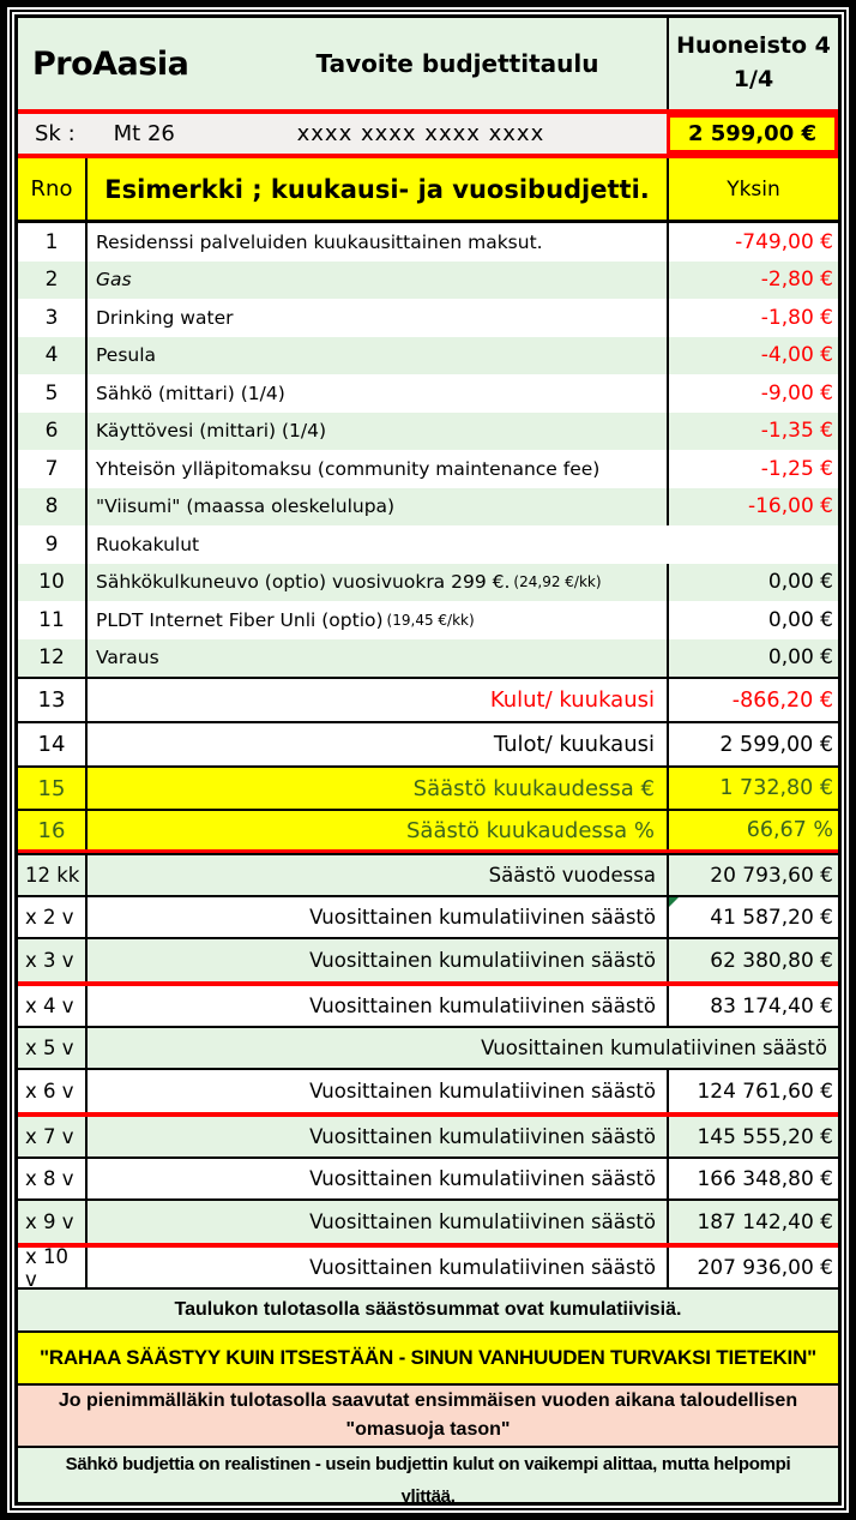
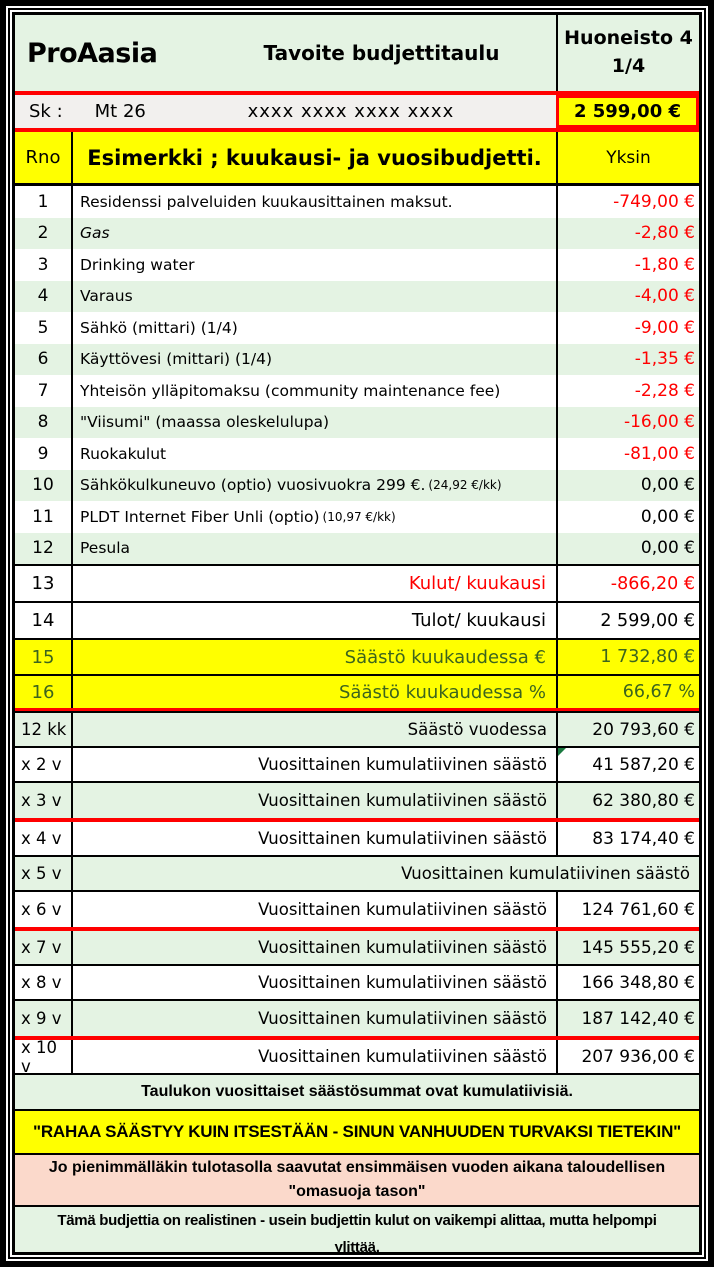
  ProAasia
  Tavoite budjettitaulu
  Huoneisto 4
  1/4
  Sk :
  Mt 26
  xxxx xxxx xxxx xxxx
  2 599,00 €
  Rno
  Esimerkki ; kuukausi- ja vuosibudjetti.
  Yksin
  1
  Residenssi palveluiden kuukausittainen maksut.
  -749,00 €
  2
  Gas
  -2,80 €
  3
  Drinking water
  -1,80 €
  4
- Pesula
+ Varaus
  -4,00 €
  5
  Sähkö (mittari) (1/4)
  -9,00 €
  6
  Käyttövesi (mittari) (1/4)
  -1,35 €
  7
  Yhteisön ylläpitomaksu (community maintenance fee)
- -1,25 €
+ -2,28 €
  8
  "Viisumi" (maassa oleskelulupa)
  -16,00 €
  9
  Ruokakulut
+ -81,00 €
  10
  Sähkökulkuneuvo (optio) vuosivuokra 299 €.
  (24,92 €/kk)
  0,00 €
  11
  PLDT Internet Fiber Unli (optio)
- (19,45 €/kk)
+ (10,97 €/kk)
  0,00 €
  12
- Varaus
+ Pesula
  0,00 €
  13
  Kulut/ kuukausi
  -866,20 €
  14
  Tulot/ kuukausi
  2 599,00 €
  15
  Säästö kuukaudessa €
  1 732,80 €
  16
  Säästö kuukaudessa %
  66,67 %
  12 kk
  Säästö vuodessa
  20 793,60 €
  x 2 v
  Vuosittainen kumulatiivinen säästö
  41 587,20 €
  x 3 v
  Vuosittainen kumulatiivinen säästö
  62 380,80 €
  x 4 v
  Vuosittainen kumulatiivinen säästö
  83 174,40 €
  x 5 v
  Vuosittainen kumulatiivinen säästö
  x 6 v
  Vuosittainen kumulatiivinen säästö
  124 761,60 €
  x 7 v
  Vuosittainen kumulatiivinen säästö
  145 555,20 €
  x 8 v
  Vuosittainen kumulatiivinen säästö
  166 348,80 €
  x 9 v
  Vuosittainen kumulatiivinen säästö
  187 142,40 €
  x 10 v
  Vuosittainen kumulatiivinen säästö
  207 936,00 €
- Taulukon tulotasolla säästösummat ovat kumulatiivisiä.
+ Taulukon vuosittaiset säästösummat ovat kumulatiivisiä.
  "RAHAA SÄÄSTYY KUIN ITSESTÄÄN - SINUN VANHUUDEN TURVAKSI TIETEKIN"
  Jo pienimmälläkin tulotasolla saavutat ensimmäisen vuoden aikana taloudellisen
  "omasuoja tason"
- Sähkö budjettia on realistinen - usein budjettin kulut on vaikempi alittaa, mutta helpompi
+ Tämä budjettia on realistinen - usein budjettin kulut on vaikempi alittaa, mutta helpompi
  ylittää.
